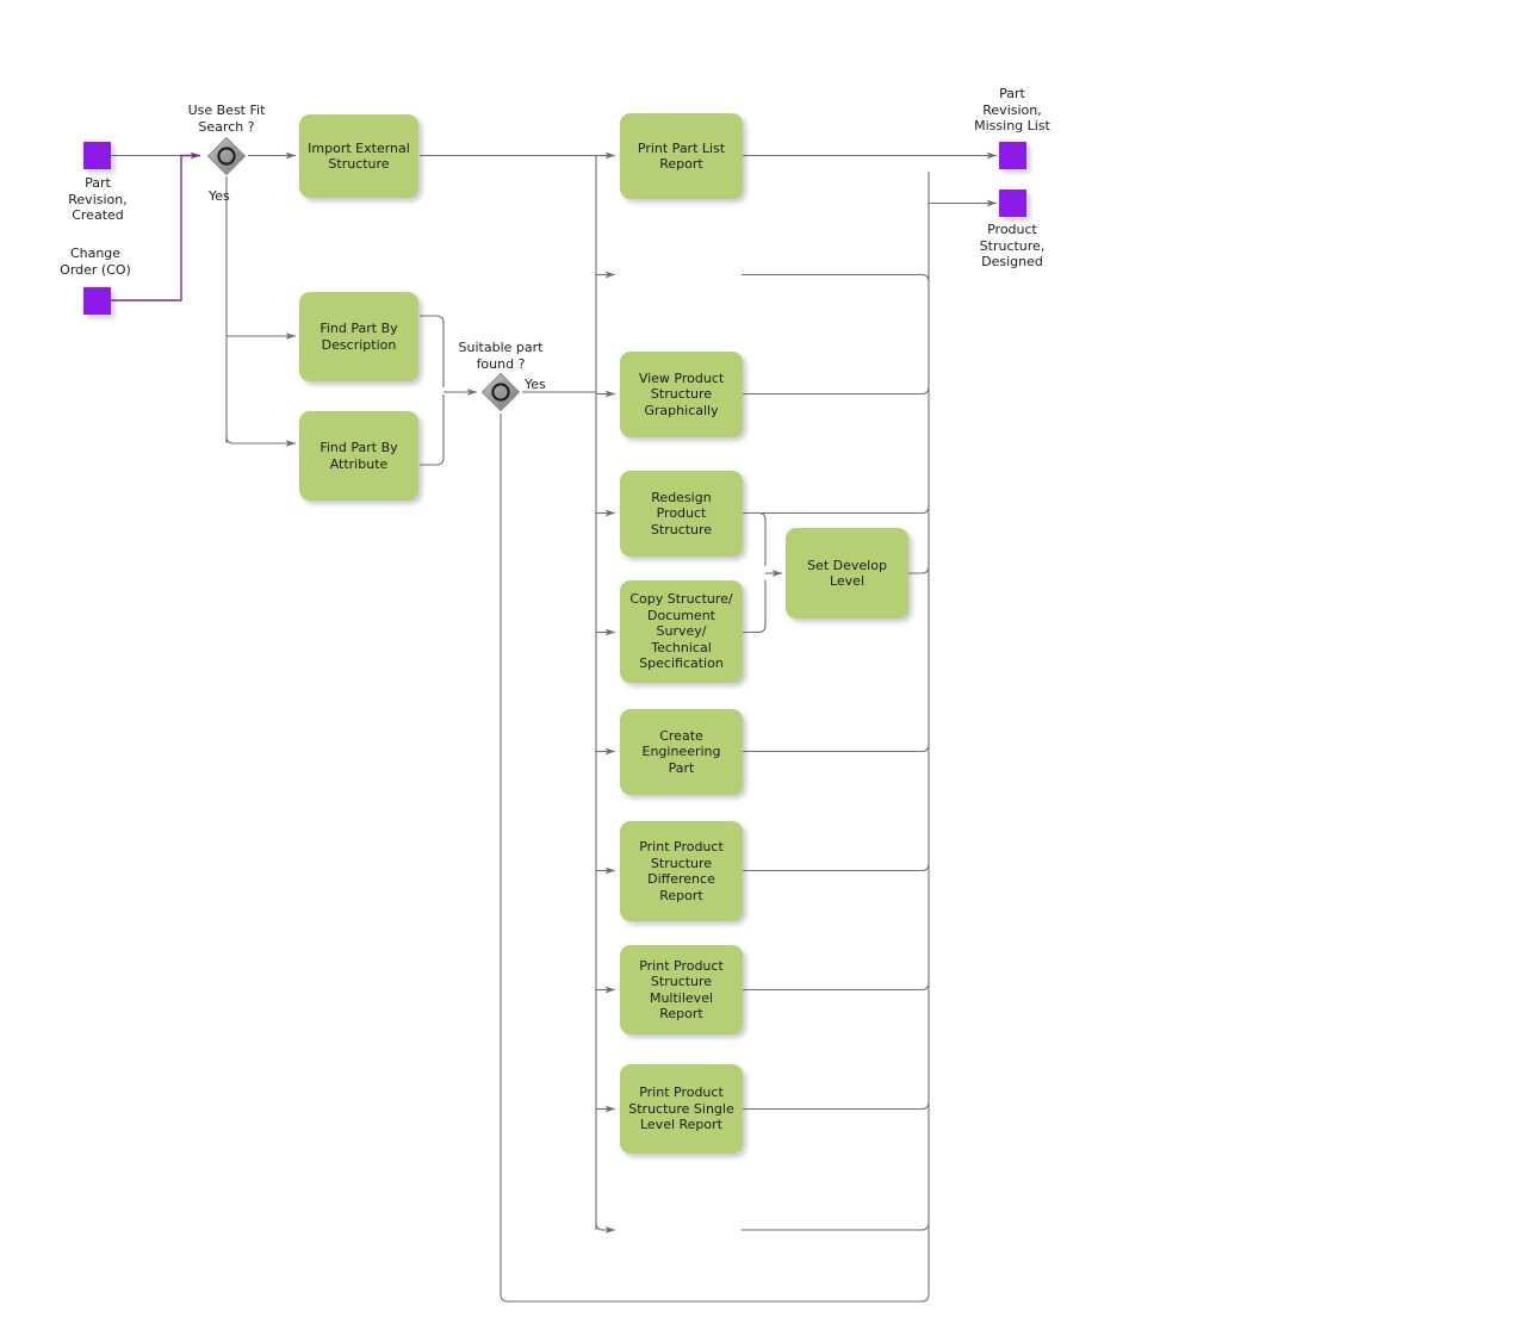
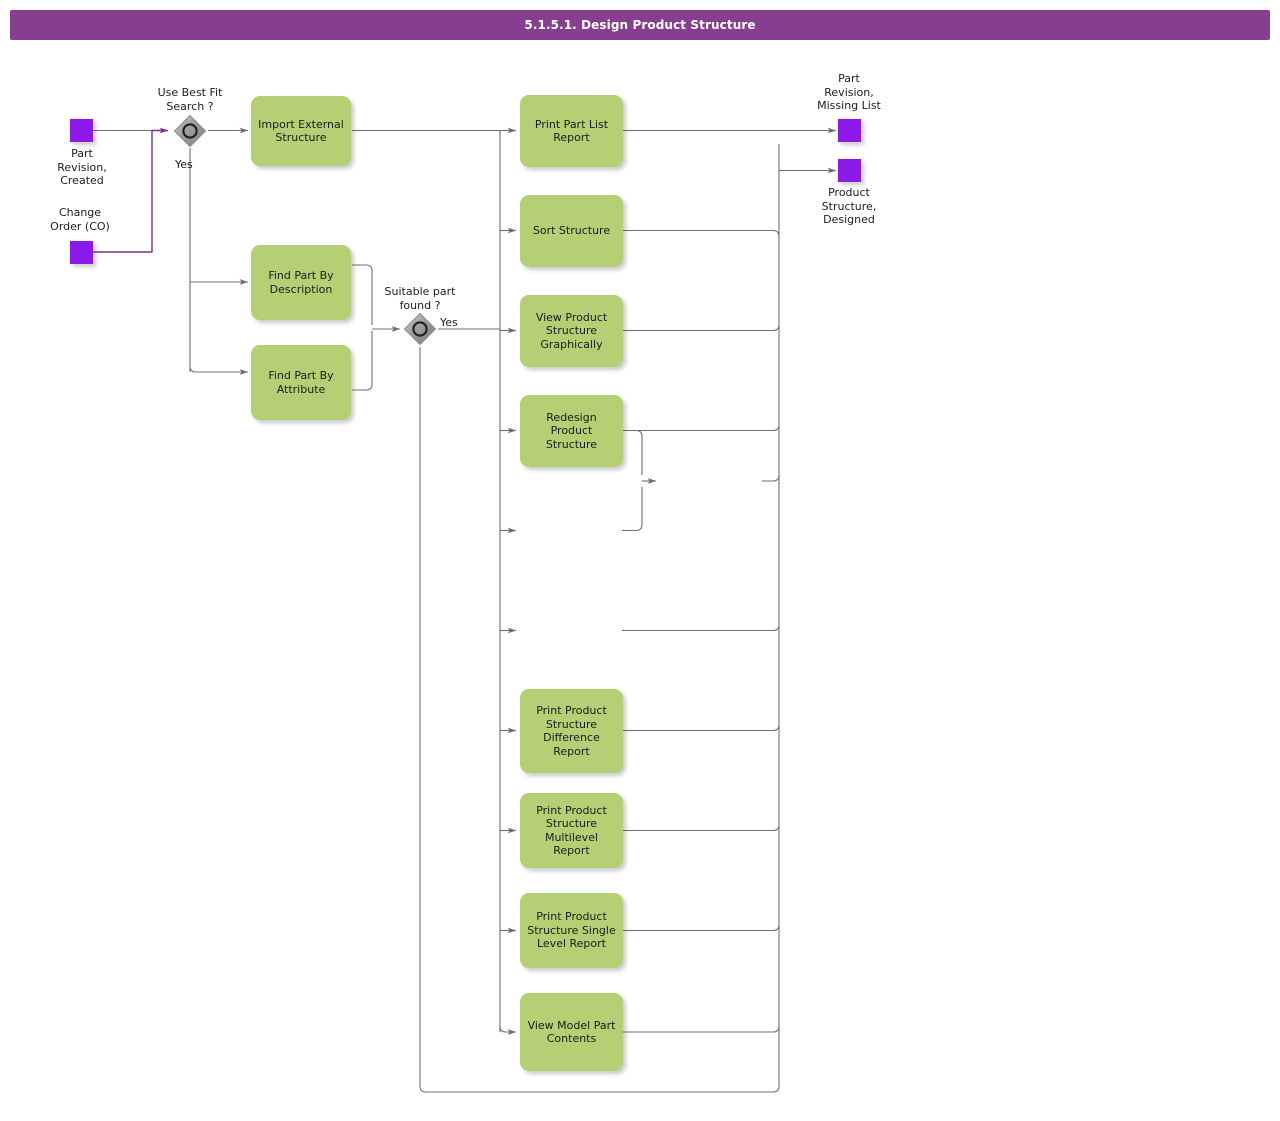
+ 5.1.5.1. Design Product Structure
  Part
  Revision,
  Created
  Change
  Order (CO)
  Use Best Fit
  Search ?
  Yes
  Suitable part
  found ?
  Yes
  Import External
  Structure
  Find Part By
  Description
  Find Part By
  Attribute
  Print Part List
  Report
+ Sort Structure
  View Product
  Structure
  Graphically
  Redesign
  Product
  Structure
- Copy Structure/
- Document
- Survey/
- Technical
- Specification
- Set Develop
- Level
- Create
- Engineering Part
  Print Product
  Structure
  Difference
  Report
  Print Product
  Structure
  Multilevel Report
  Print Product
  Structure Single
  Level Report
+ View Model Part
+ Contents
  Part
  Revision,
  Missing List
  Product
  Structure,
  Designed
